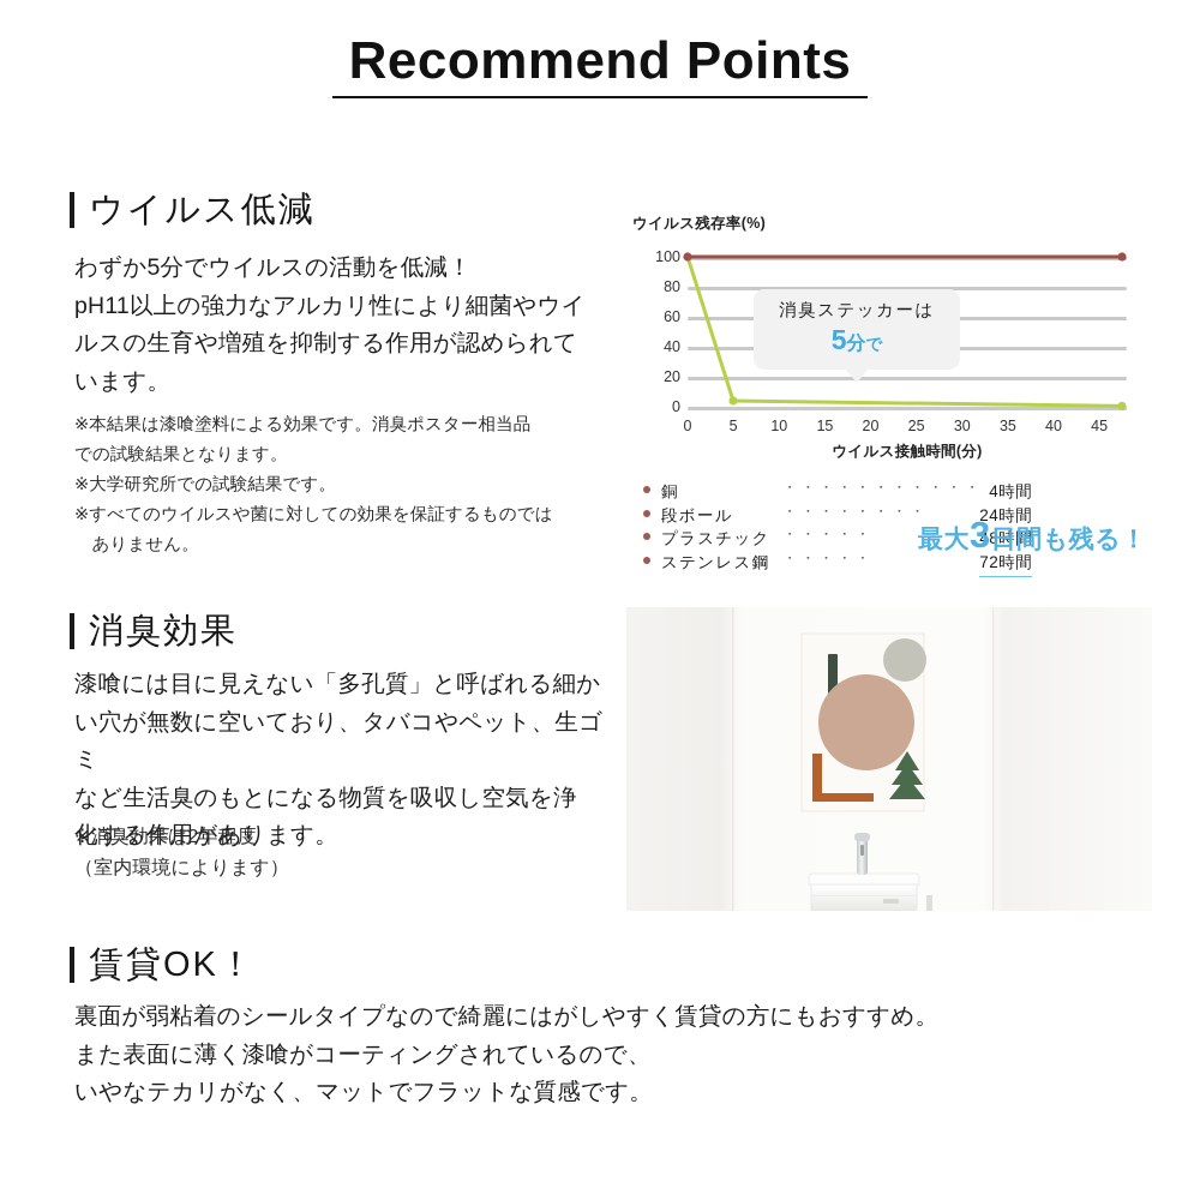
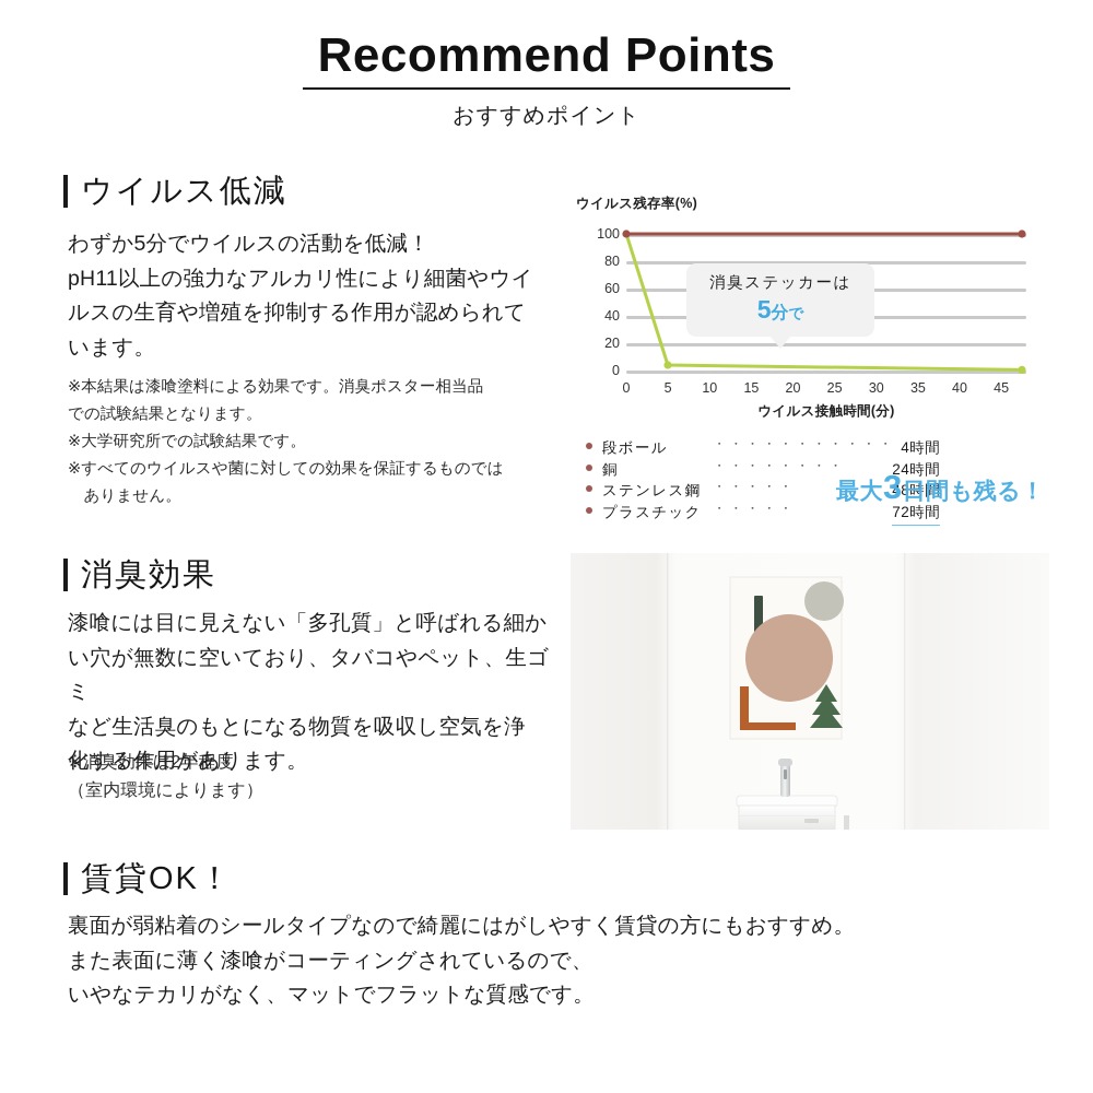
  Recommend Points
+ おすすめポイント
  ウイルス低減
  わずか5分でウイルスの活動を低減！
  pH11以上の強力なアルカリ性により細菌やウイ
  ルスの生育や増殖を抑制する作用が認められて
  います。
  ※本結果は漆喰塗料による効果です。消臭ポスター相当品
  での試験結果となります。
  ※大学研究所での試験結果です。
  ※すべてのウイルスや菌に対しての効果を保証するものでは
  ありません。
  ウイルス残存率(%)
  100
  80
  60
  40
  20
  0
  0
  5
  10
  15
  20
  25
  30
  35
  40
  45
  ウイルス接触時間(分)
  消臭ステッカーは
  5分で
- 銅
+ 段ボール
  ・・・・・・・・・・・
  4時間
- 段ボール
+ 銅
  ・・・・・・・・
  24時間
- プラスチック
+ ステンレス鋼
  ・・・・・
  48時間
- ステンレス鋼
+ プラスチック
  ・・・・・
  72時間
  最大3日間も残る！
  消臭効果
  漆喰には目に見えない「多孔質」と呼ばれる細か
  い穴が無数に空いており、タバコやペット、生ゴミ
  など生活臭のもとになる物質を吸収し空気を浄
  化する作用があります。
  ※消臭効果は2年程度
  （室内環境によります）
  賃貸OK！
  裏面が弱粘着のシールタイプなので綺麗にはがしやすく賃貸の方にもおすすめ。
  また表面に薄く漆喰がコーティングされているので、
  いやなテカリがなく、マットでフラットな質感です。
